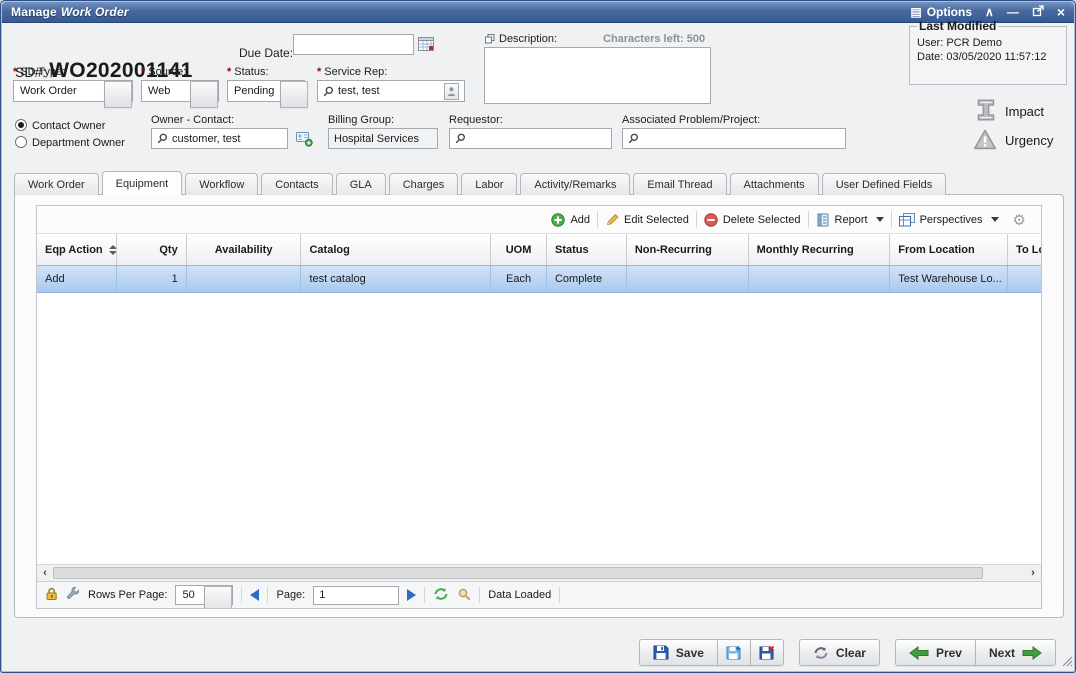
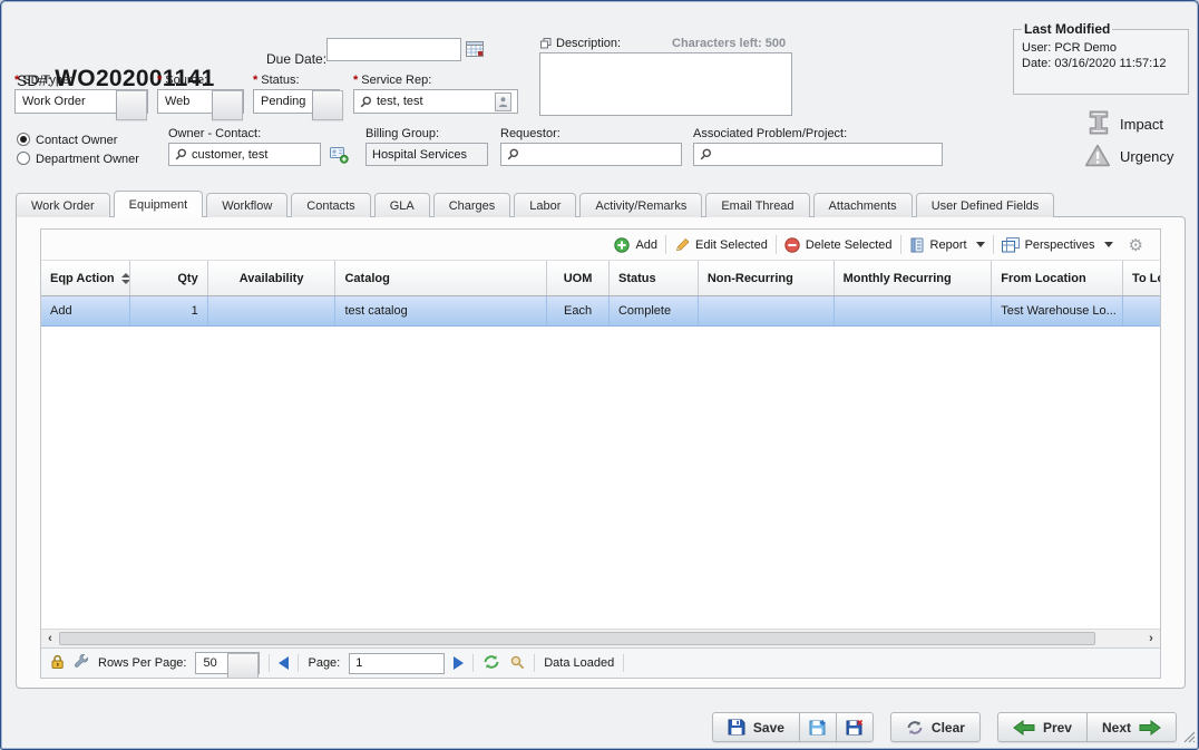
- Manage Work Order
- ▤
- Options
- ∧
- —
- ×
  SD#: WO202001141
  Due Date:
  Description:
  Characters left: 500
  Last Modified
  User: PCR Demo
- Date: 03/05/2020 11:57:12
+ Date: 03/16/2020 11:57:12
  * SD Type:
  Work Order
  * Source:
  Web
  * Status:
  Pending
  * Service Rep:
  test, test
  Contact Owner
  Department Owner
  Owner - Contact:
  customer, test
  Billing Group:
  Hospital Services
  Requestor:
  Associated Problem/Project:
  Impact
  Urgency
  Work Order
  Equipment
  Workflow
  Contacts
  GLA
  Charges
  Labor
  Activity/Remarks
  Email Thread
  Attachments
  User Defined Fields
  Add
  Edit Selected
  Delete Selected
  Report
  Perspectives
  ⚙
  Eqp Action
  Qty
  Availability
  Catalog
  UOM
  Status
  Non-Recurring
  Monthly Recurring
  From Location
  To L
  Add
  1
  test catalog
  Each
  Complete
  Test Warehouse Lo...
  ‹
  ›
  Rows Per Page:
  50
  Page:
  1
  Data Loaded
  Save
  Clear
  Prev
  Next
